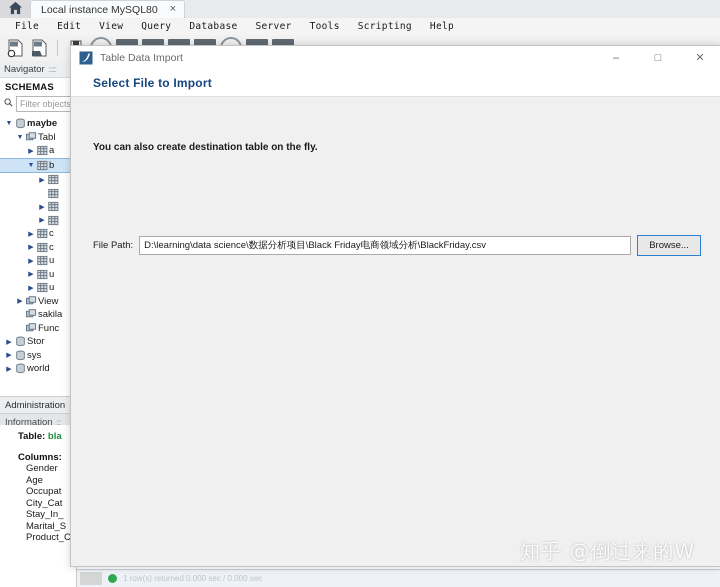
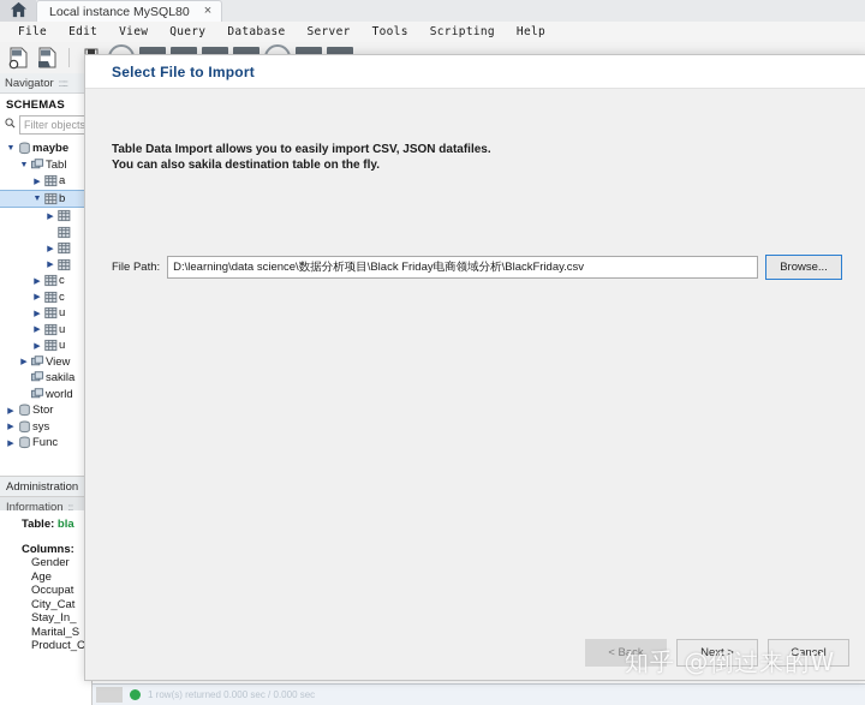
  Local instance MySQL80
  ×
  File
  Edit
  View
  Query
  Database
  Server
  Tools
  Scripting
  Help
  1 row(s) returned 0.000 sec / 0.000 sec
  Navigator
  ::::::
  SCHEMAS
  Filter objects
  maybe
  Tabl
  a
  b
  c
  c
  u
  u
  u
  View
  sakila
- Func
+ world
  Stor
  sys
- world
+ Func
  Administration
  Information
  :::
  Table: bla
  Columns:
  Gender
  Age
  Occupat
  City_Cat
  Stay_In_
  Marital_S
  Product_C
- Table Data Import
- –
- □
- ✕
  Select File to Import
+ Table Data Import allows you to easily import CSV, JSON datafiles.
- You can also create destination table on the fly.
+ You can also sakila destination table on the fly.
  File Path:
  D:\learning\data science\数据分析项目\Black Friday电商领域分析\BlackFriday.csv
  Browse...
+ < Back
+ Next >
+ Cancel
  知乎 @倒过来的W
